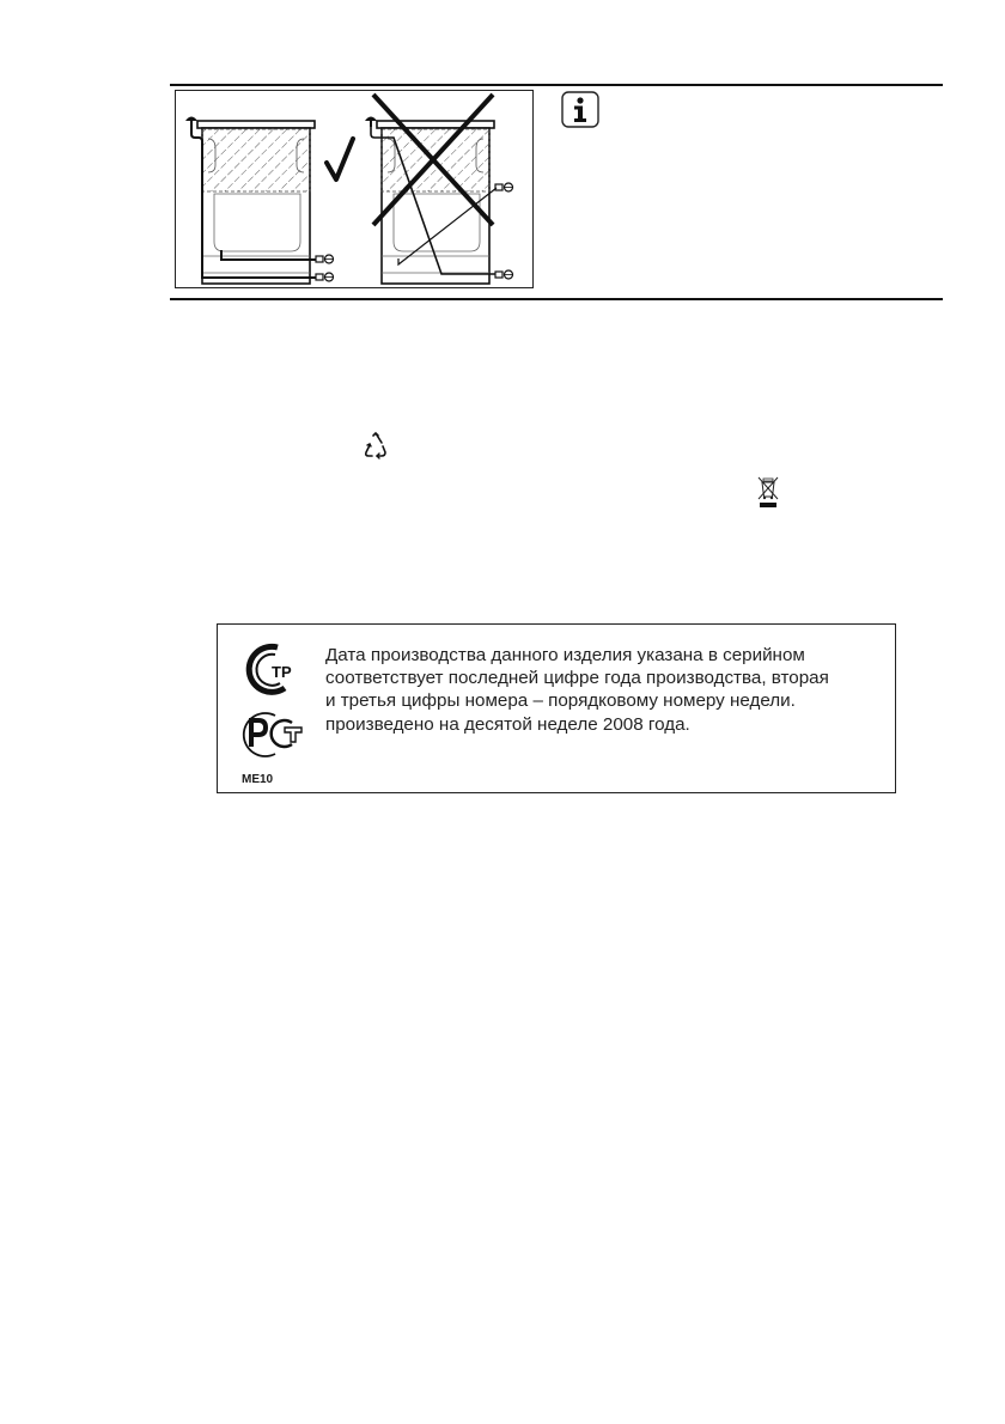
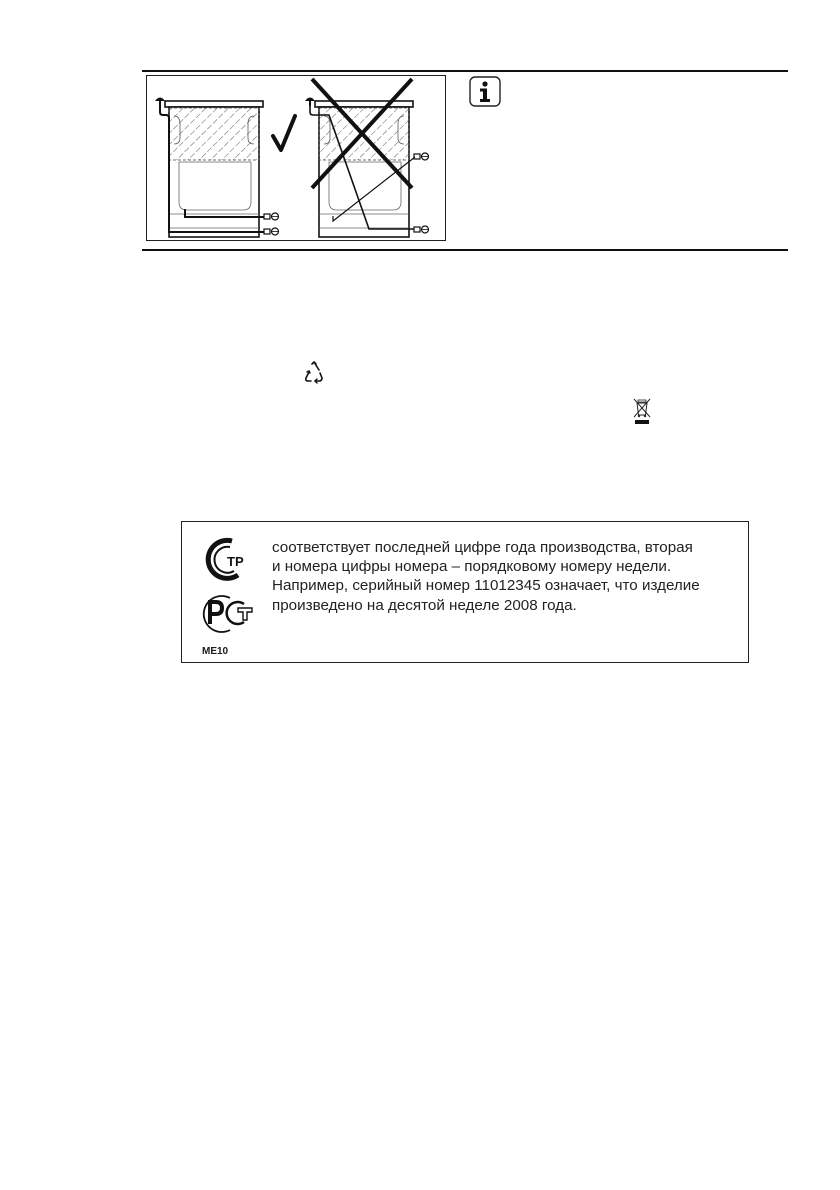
  ТР
  ME10
- Дата производства данного изделия указана в серийном
  соответствует последней цифре года производства, вторая
- и третья цифры номера – порядковому номеру недели.
+ и номера цифры номера – порядковому номеру недели.
+ Например, серийный номер 11012345 означает, что изделие
  произведено на десятой неделе 2008 года.
